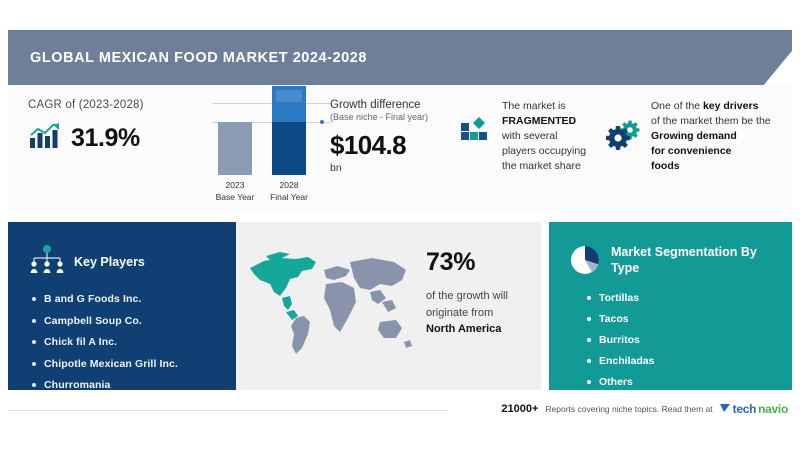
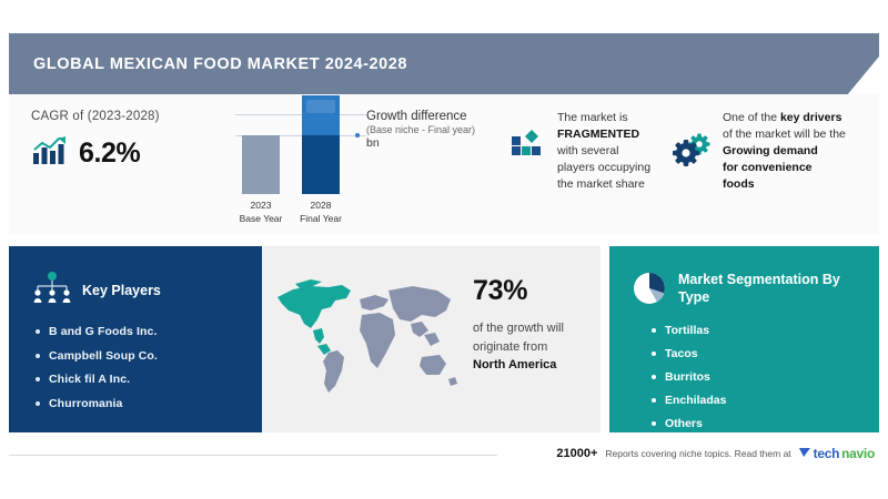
  GLOBAL MEXICAN FOOD MARKET 2024-2028
  CAGR of (2023-2028)
- 31.9%
+ 6.2%
  2023
  Base Year
  2028
  Final Year
  Growth difference
  (Base niche - Final year)
- $104.8
  bn
  The market is
  FRAGMENTED
  with several
  players occupying
  the market share
  One of the key drivers
- of the market them be the
+ of the market will be the
  Growing demand
  for convenience
  foods
  Key Players
  B and G Foods Inc.
  Campbell Soup Co.
  Chick fil A Inc.
- Chipotle Mexican Grill Inc.
  Churromania
  73%
  of the growth will
  originate from
  North America
  Market Segmentation By Type
  Tortillas
  Tacos
  Burritos
  Enchiladas
  Others
  21000+
  Reports covering niche topics. Read them at
  tech
  navio
